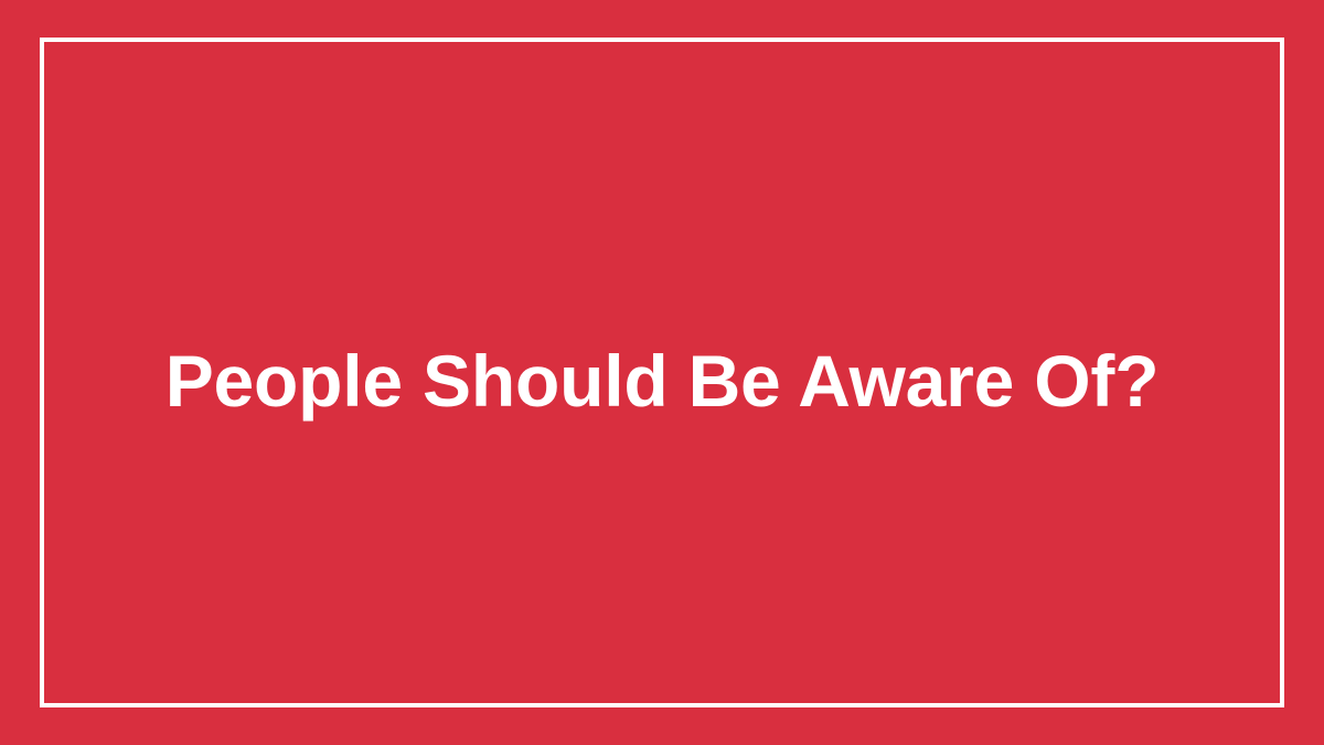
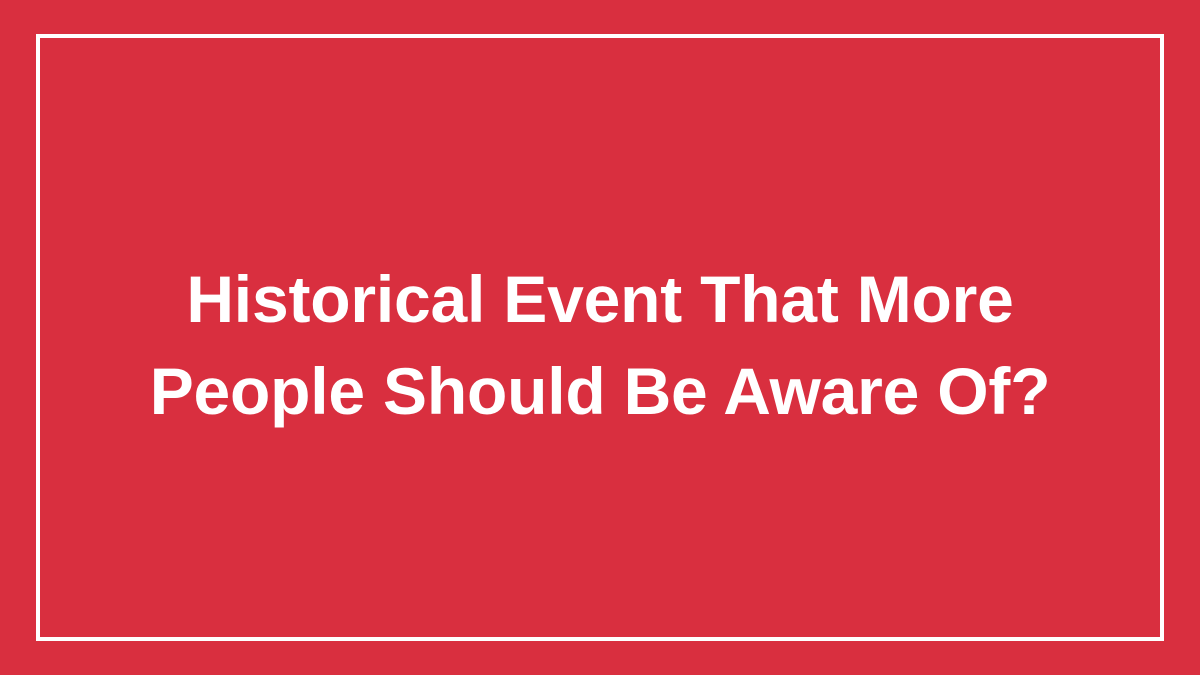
+ Historical Event That More
  People Should Be Aware Of?
